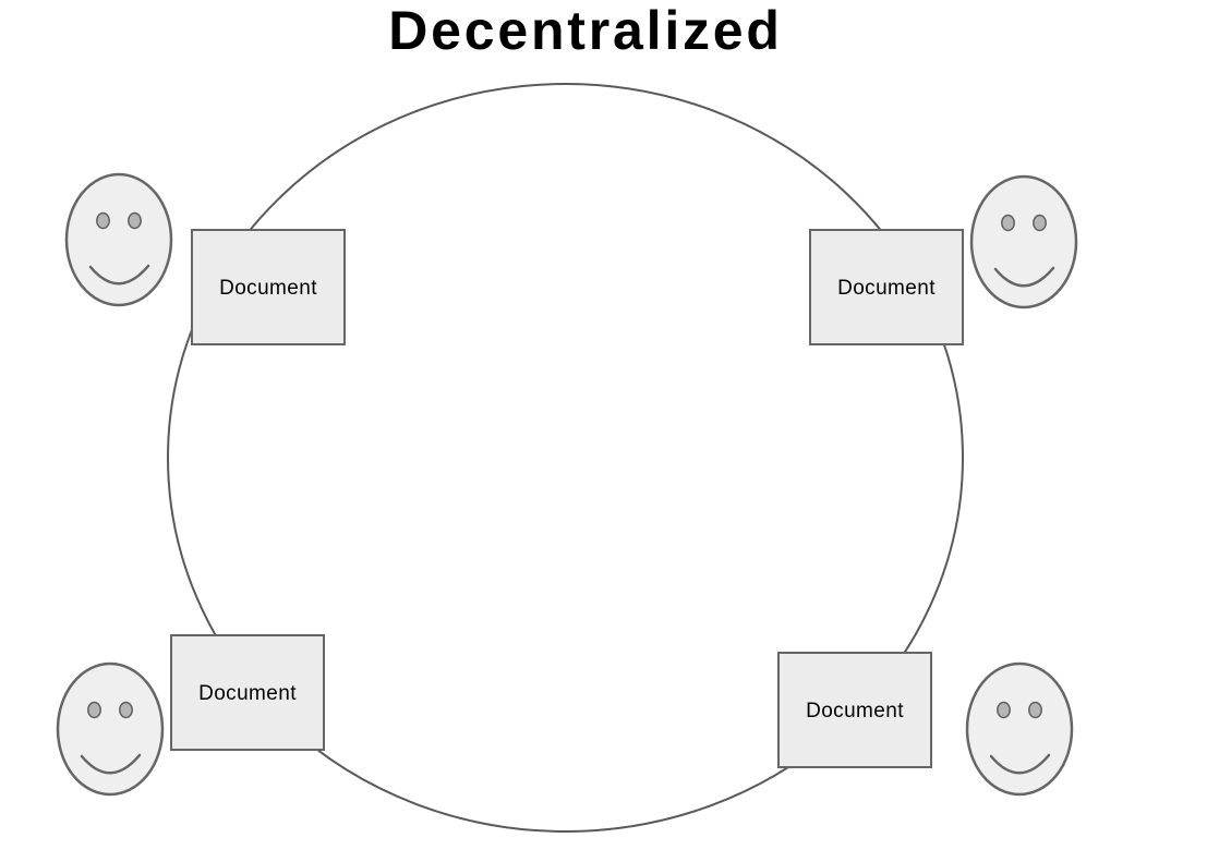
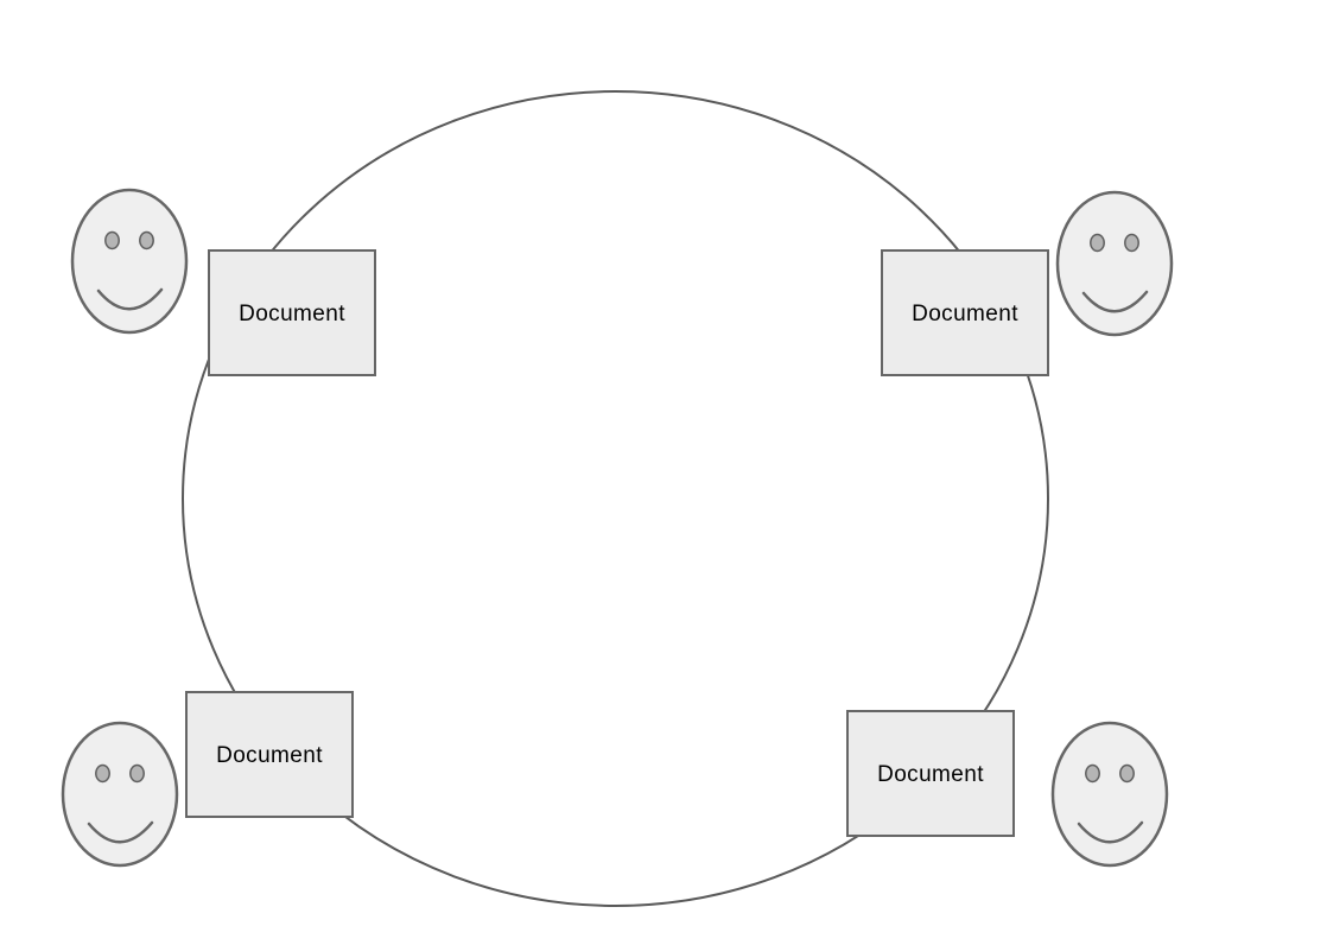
- Decentralized
  Document
  Document
  Document
  Document
